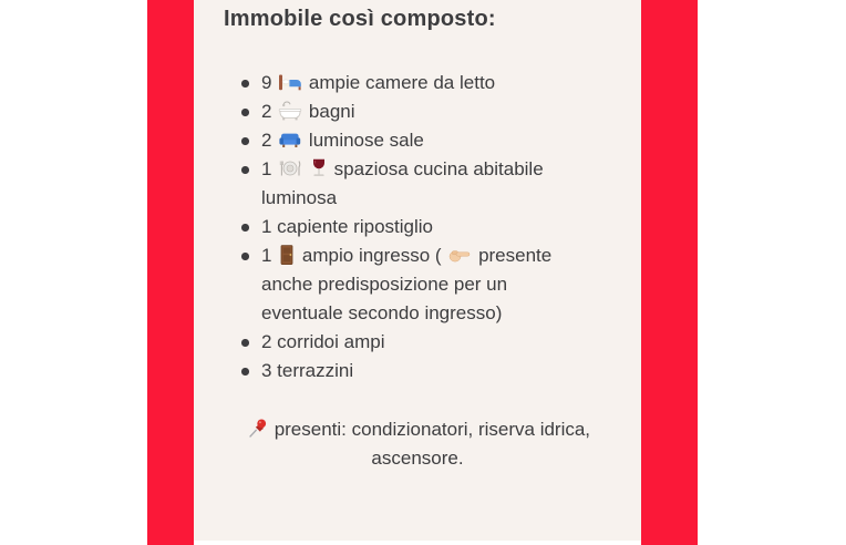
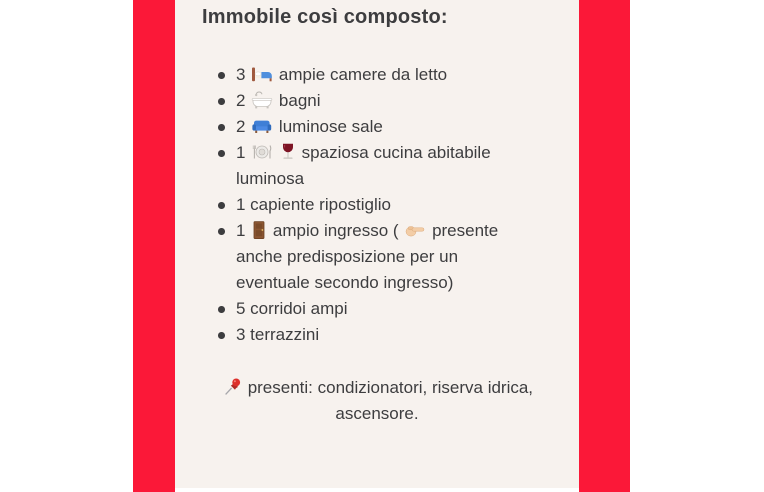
  Immobile così composto:
- 9 ampie camere da letto
+ 3 ampie camere da letto
  2 bagni
  2 luminose sale
  1 spaziosa cucina abitabile
  luminosa
  1 capiente ripostiglio
  1 ampio ingresso ( presente
  anche predisposizione per un
  eventuale secondo ingresso)
- 2 corridoi ampi
+ 5 corridoi ampi
  3 terrazzini
  presenti: condizionatori, riserva idrica,
  ascensore.
